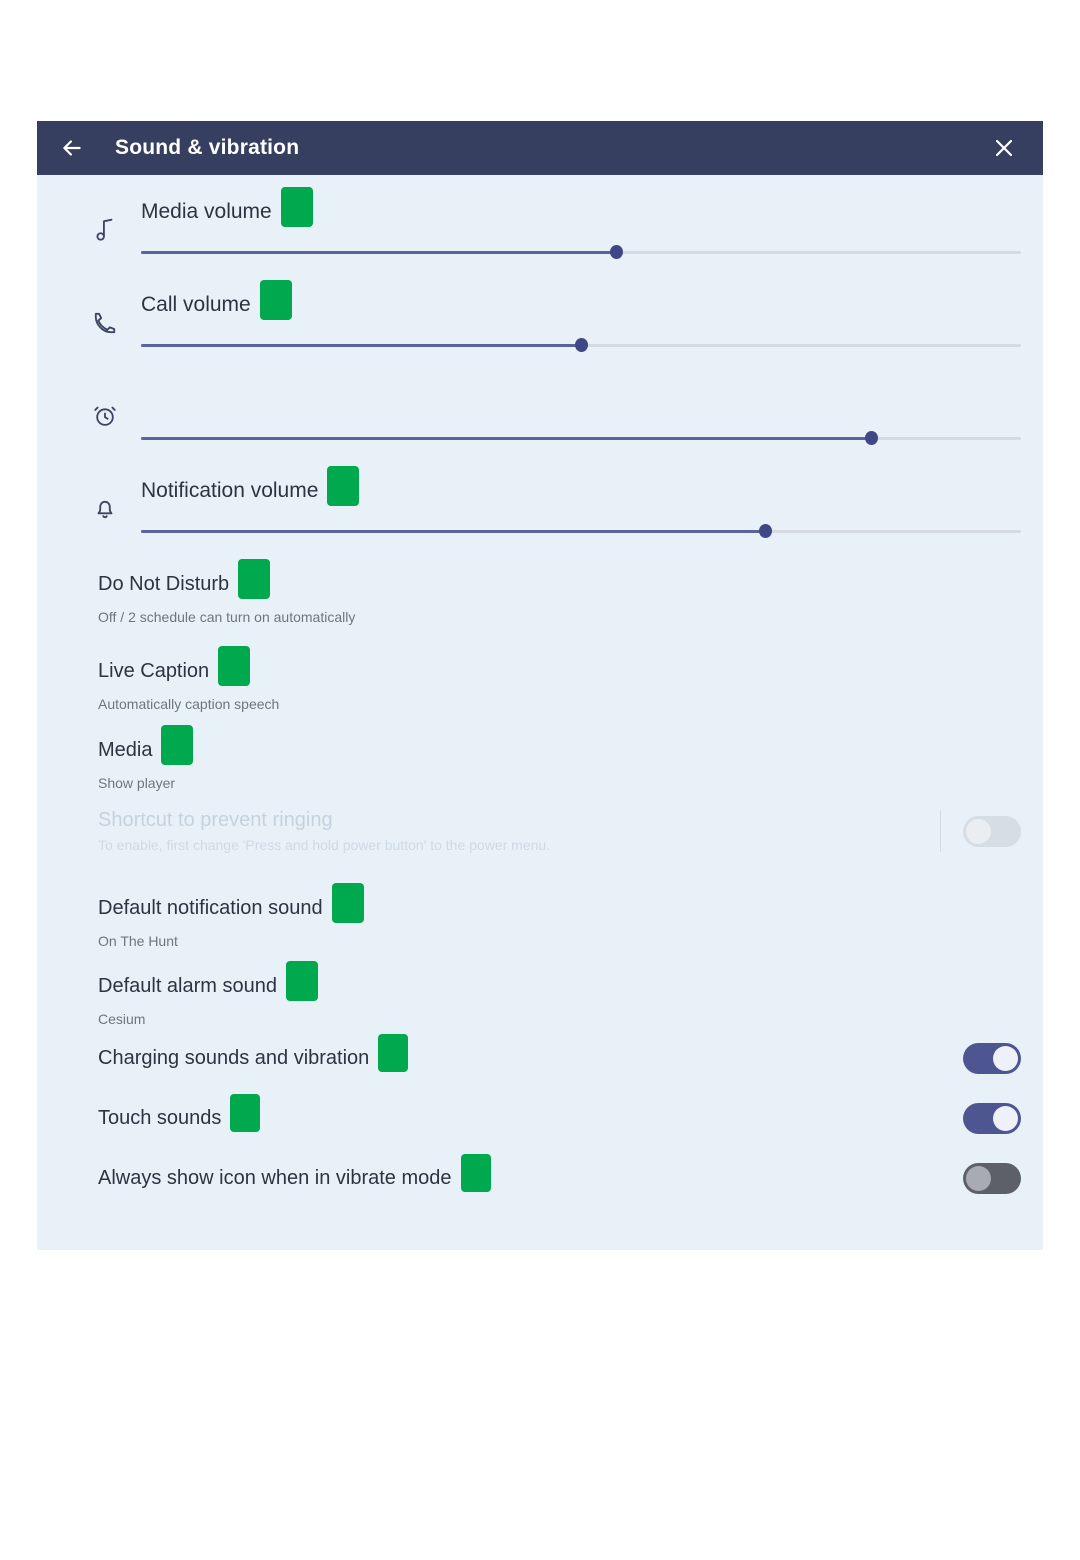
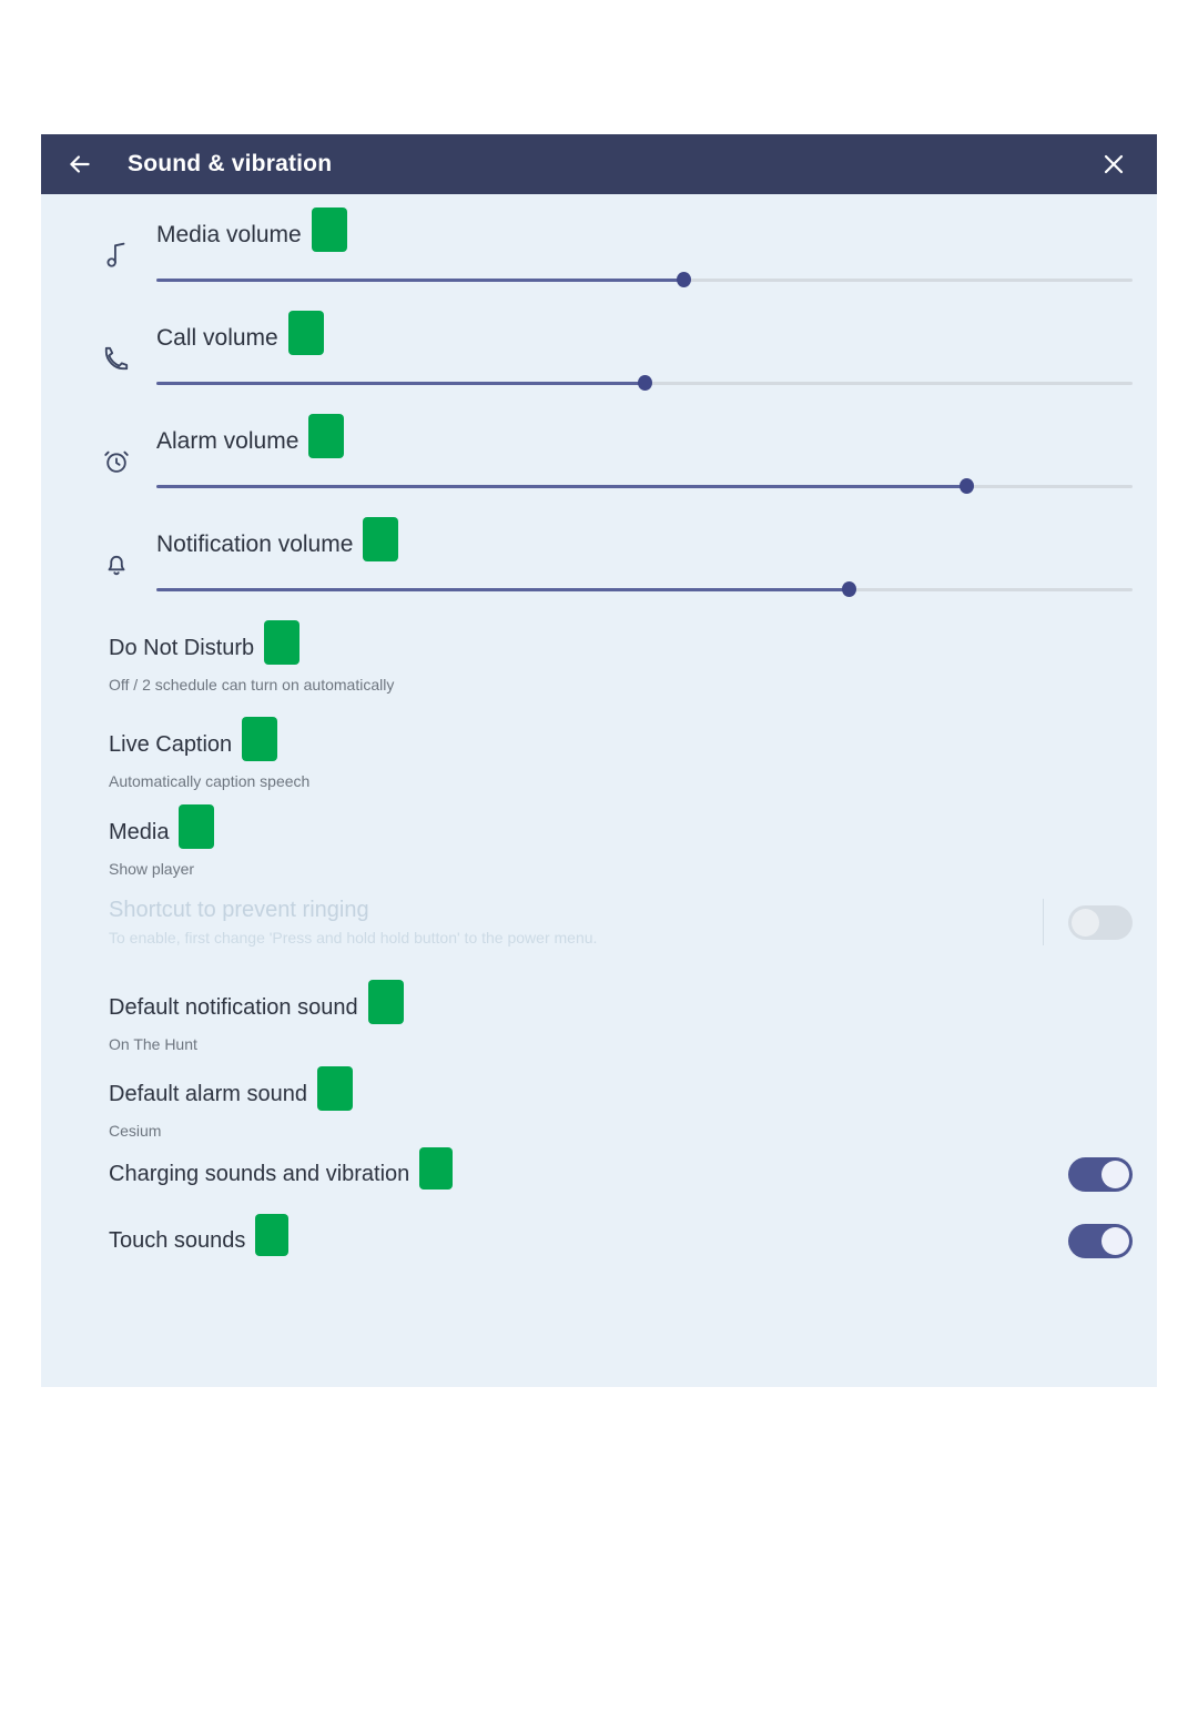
  Sound & vibration
  Media volume
  Call volume
+ Alarm volume
  Notification volume
  Do Not Disturb
  Off / 2 schedule can turn on automatically
  Live Caption
  Automatically caption speech
  Media
  Show player
  Shortcut to prevent ringing
- To enable, first change 'Press and hold power button' to the power menu.
+ To enable, first change 'Press and hold hold button' to the power menu.
  Default notification sound
  On The Hunt
  Default alarm sound
  Cesium
  Charging sounds and vibration
  Touch sounds
- Always show icon when in vibrate mode
